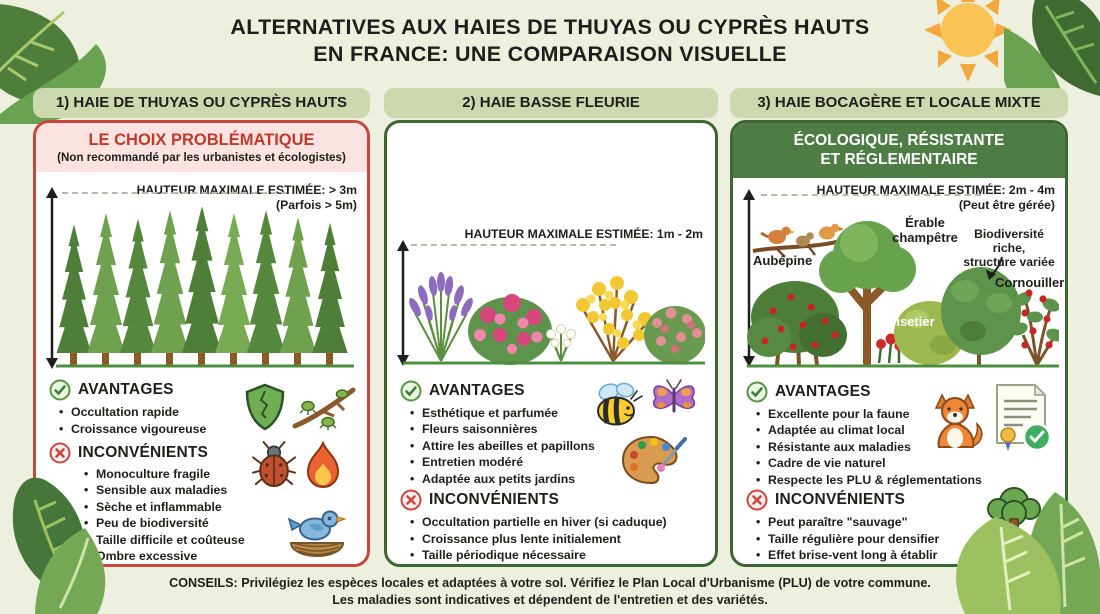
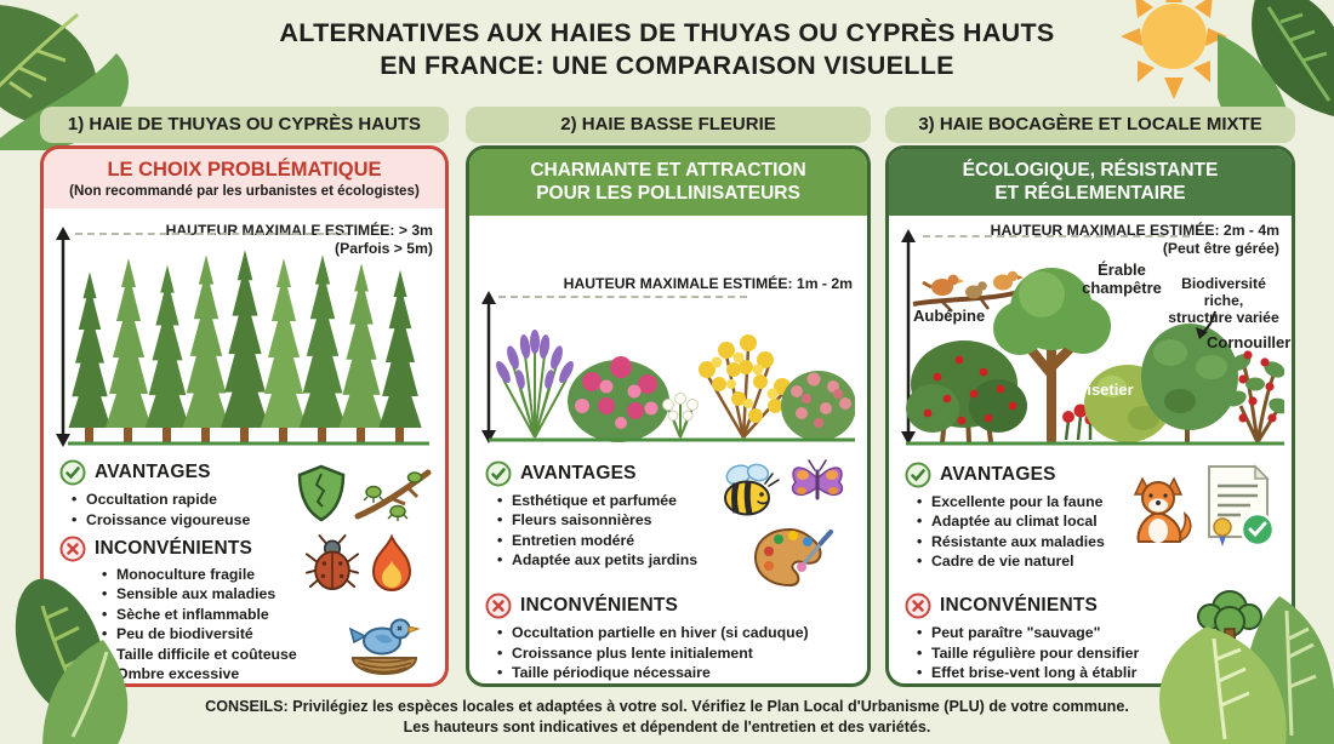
  ALTERNATIVES AUX HAIES DE THUYAS OU CYPRÈS HAUTS
  EN FRANCE: UNE COMPARAISON VISUELLE
  1) HAIE DE THUYAS OU CYPRÈS HAUTS
  2) HAIE BASSE FLEURIE
  3) HAIE BOCAGÈRE ET LOCALE MIXTE
  LE CHOIX PROBLÉMATIQUE
  (Non recommandé par les urbanistes et écologistes)
  HAUTEUR MAXIMALE ESTIMÉE: > 3m
  (Parfois > 5m)
  AVANTAGES
  Occultation rapide
  Croissance vigoureuse
  INCONVÉNIENTS
  Monoculture fragile
  Sensible aux maladies
  Sèche et inflammable
  Peu de biodiversité
  Taille difficile et coûteuse
  Ombre excessive
+ CHARMANTE ET ATTRACTION
+ POUR LES POLLINISATEURS
  HAUTEUR MAXIMALE ESTIMÉE: 1m - 2m
  AVANTAGES
  Esthétique et parfumée
  Fleurs saisonnières
- Attire les abeilles et papillons
  Entretien modéré
  Adaptée aux petits jardins
  INCONVÉNIENTS
  Occultation partielle en hiver (si caduque)
  Croissance plus lente initialement
  Taille périodique nécessaire
  ÉCOLOGIQUE, RÉSISTANTE
  ET RÉGLEMENTAIRE
  HAUTEUR MAXIMALE ESTIMÉE: 2m - 4m
  (Peut être gérée)
  Aubépine
  Érable
  champêtre
  Biodiversité riche,
  structre variée
  Cornouiller
  Noisetier
  AVANTAGES
  Excellente pour la faune
  Adaptée au climat local
  Résistante aux maladies
  Cadre de vie naturel
- Respecte les PLU & réglementations
  INCONVÉNIENTS
  Peut paraître "sauvage"
  Taille régulière pour densifier
  Effet brise-vent long à établir
  CONSEILS: Privilégiez les espèces locales et adaptées à votre sol. Vérifiez le Plan Local d'Urbanisme (PLU) de votre commune.
- Les maladies sont indicatives et dépendent de l'entretien et des variétés.
+ Les hauteurs sont indicatives et dépendent de l'entretien et des variétés.
